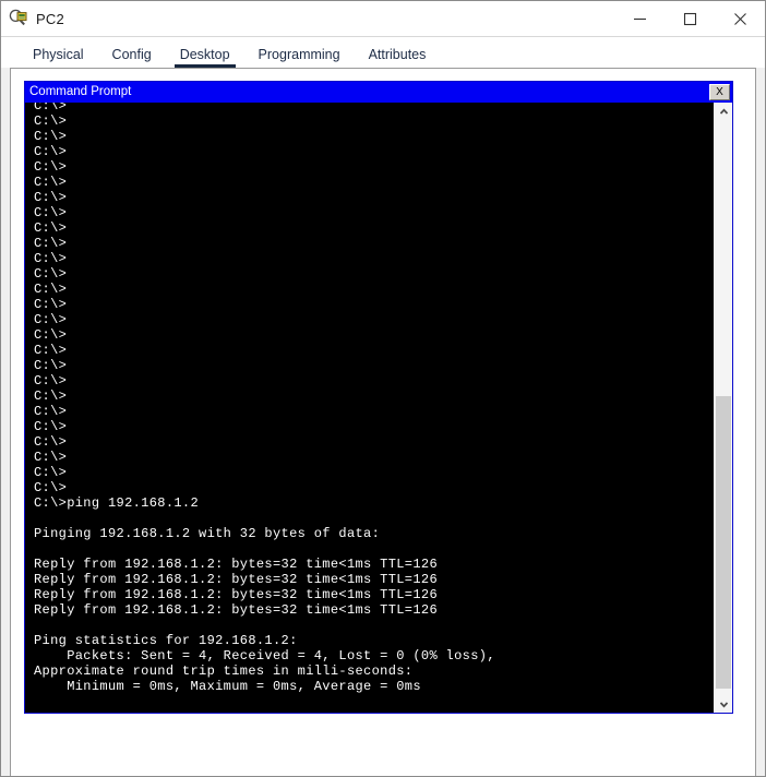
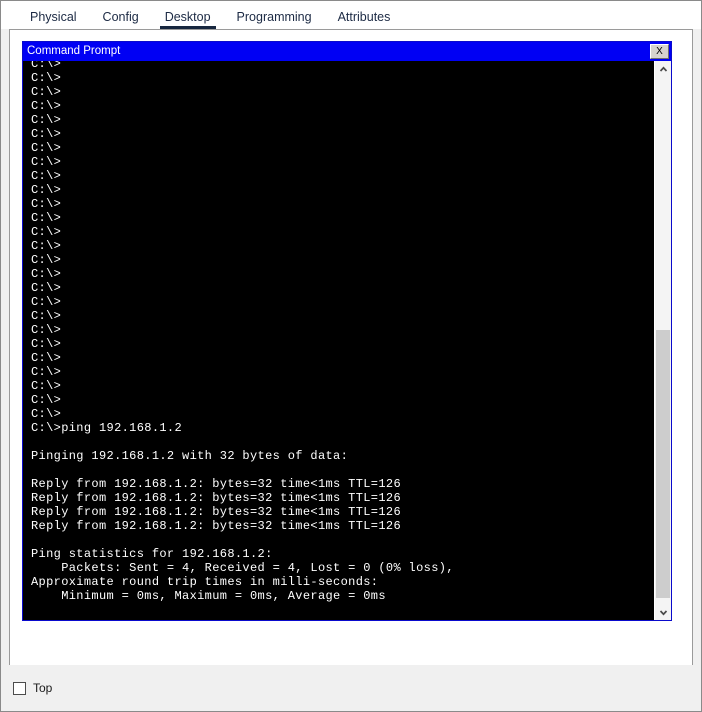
- PC2
  Physical
  Config
  Desktop
  Programming
  Attributes
  Command Prompt
  X
  C:\>
  C:\>
  C:\>
  C:\>
  C:\>
  C:\>
  C:\>
  C:\>
  C:\>
  C:\>
  C:\>
  C:\>
  C:\>
  C:\>
  C:\>
  C:\>
  C:\>
  C:\>
  C:\>
  C:\>
  C:\>
  C:\>
  C:\>
  C:\>
  C:\>
  C:\>
  C:\>ping 192.168.1.2
  Pinging 192.168.1.2 with 32 bytes of data:
  Reply from 192.168.1.2: bytes=32 time<1ms TTL=126
  Reply from 192.168.1.2: bytes=32 time<1ms TTL=126
  Reply from 192.168.1.2: bytes=32 time<1ms TTL=126
  Reply from 192.168.1.2: bytes=32 time<1ms TTL=126
  Ping statistics for 192.168.1.2:
  Packets: Sent = 4, Received = 4, Lost = 0 (0% loss),
  Approximate round trip times in milli-seconds:
  Minimum = 0ms, Maximum = 0ms, Average = 0ms
+ Top
